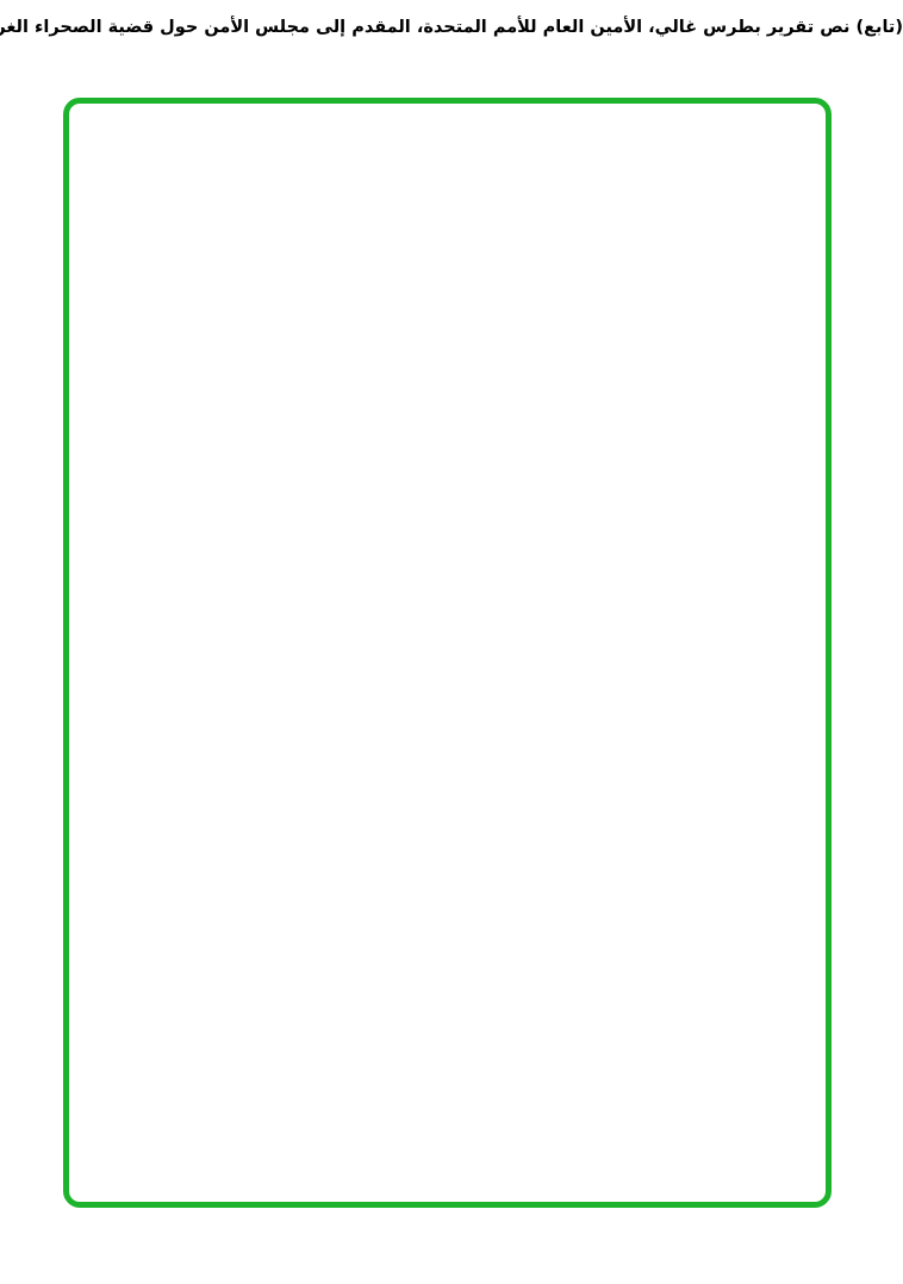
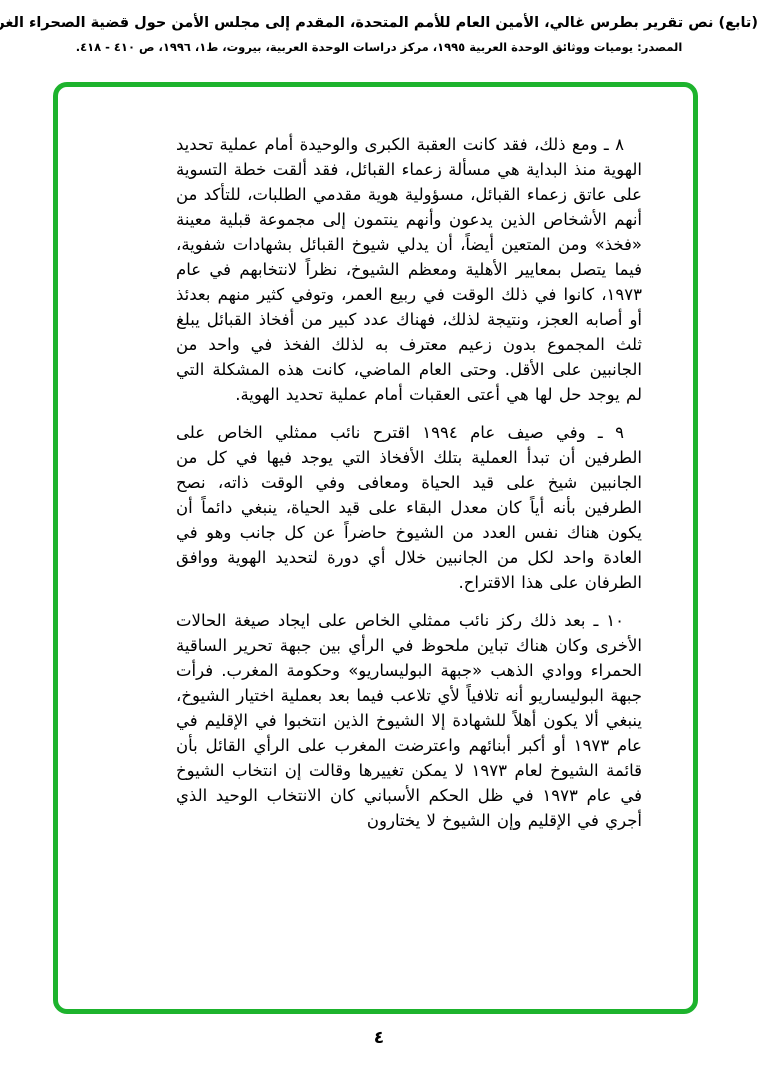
  (تابع) نص تقرير بطرس غالي، الأمين العام للأمم المتحدة، المقدم إلى مجلس الأمن حول قضية الصحراء الغر
+ المصدر: يوميات ووثائق الوحدة العربية ١٩٩٥، مركز دراسات الوحدة العربية، بيروت، ط١، ١٩٩٦، ص ٤١٠ - ٤١٨.
+ ٨ ـ ومع ذلك، فقد كانت العقبة الكبرى والوحيدة أمام عملية تحديد الهوية منذ البداية هي مسألة زعماء القبائل، فقد ألقت خطة التسوية على عاتق زعماء القبائل، مسؤولية هوية مقدمي الطلبات، للتأكد من أنهم الأشخاص الذين يدعون وأنهم ينتمون إلى مجموعة قبلية معينة «فخذ» ومن المتعين أيضاً، أن يدلي شيوخ القبائل بشهادات شفوية، فيما يتصل بمعايير الأهلية ومعظم الشيوخ، نظراً لانتخابهم في عام ١٩٧٣، كانوا في ذلك الوقت في ربيع العمر، وتوفي كثير منهم بعدئذ أو أصابه العجز، ونتيجة لذلك، فهناك عدد كبير من أفخاذ القبائل يبلغ ثلث المجموع بدون زعيم معترف به لذلك الفخذ في واحد من الجانبين على الأقل. وحتى العام الماضي، كانت هذه المشكلة التي لم يوجد حل لها هي أعتى العقبات أمام عملية تحديد الهوية.
+ ٩ ـ وفي صيف عام ١٩٩٤ اقترح نائب ممثلي الخاص على الطرفين أن تبدأ العملية بتلك الأفخاذ التي يوجد فيها في كل من الجانبين شيخ على قيد الحياة ومعافى وفي الوقت ذاته، نصح الطرفين بأنه أياً كان معدل البقاء على قيد الحياة، ينبغي دائماً أن يكون هناك نفس العدد من الشيوخ حاضراً عن كل جانب وهو في العادة واحد لكل من الجانبين خلال أي دورة لتحديد الهوية ووافق الطرفان على هذا الاقتراح.
+ ١٠ ـ بعد ذلك ركز نائب ممثلي الخاص على ايجاد صيغة الحالات الأخرى وكان هناك تباين ملحوظ في الرأي بين جبهة تحرير الساقية الحمراء ووادي الذهب «جبهة البوليساريو» وحكومة المغرب. فرأت جبهة البوليساريو أنه تلافياً لأي تلاعب فيما بعد بعملية اختيار الشيوخ، ينبغي ألا يكون أهلاً للشهادة إلا الشيوخ الذين انتخبوا في الإقليم في عام ١٩٧٣ أو أكبر أبنائهم واعترضت المغرب على الرأي القائل بأن قائمة الشيوخ لعام ١٩٧٣ لا يمكن تغييرها وقالت إن انتخاب الشيوخ في عام ١٩٧٣ في ظل الحكم الأسباني كان الانتخاب الوحيد الذي أجري في الإقليم وإن الشيوخ لا يختارون
+ ٤
